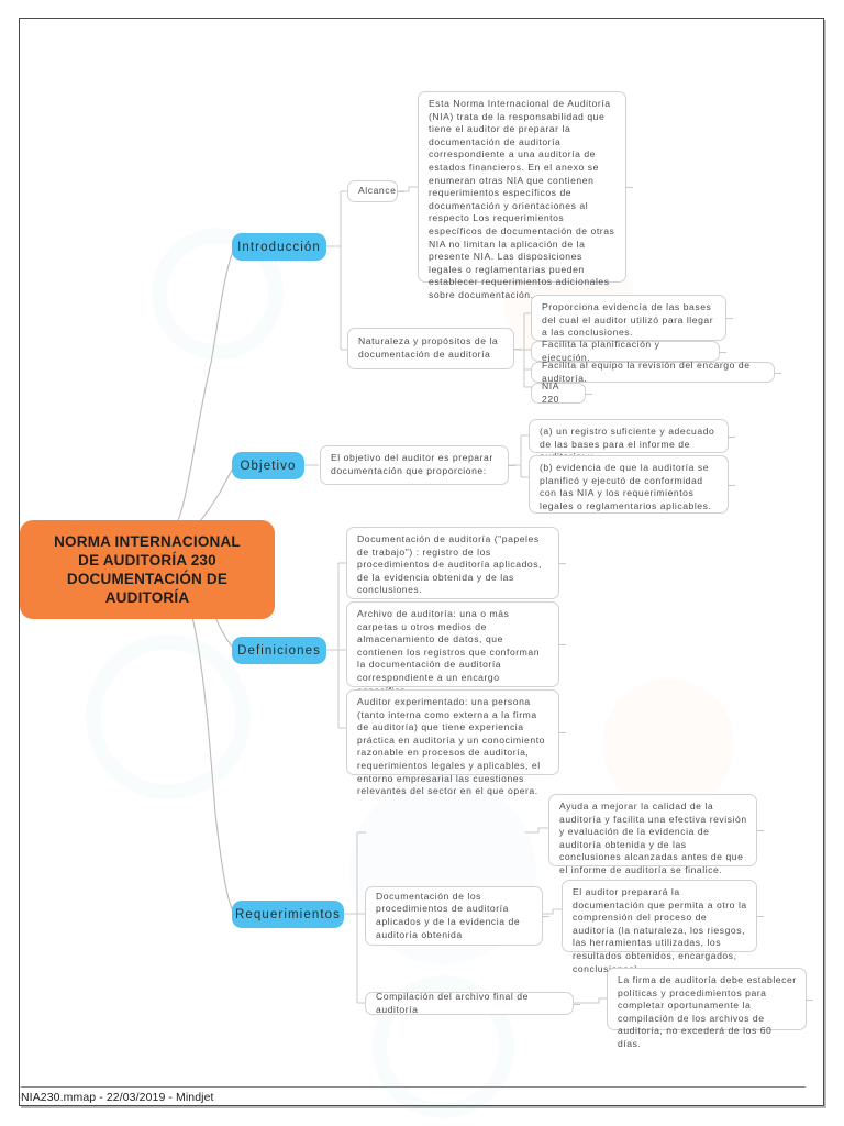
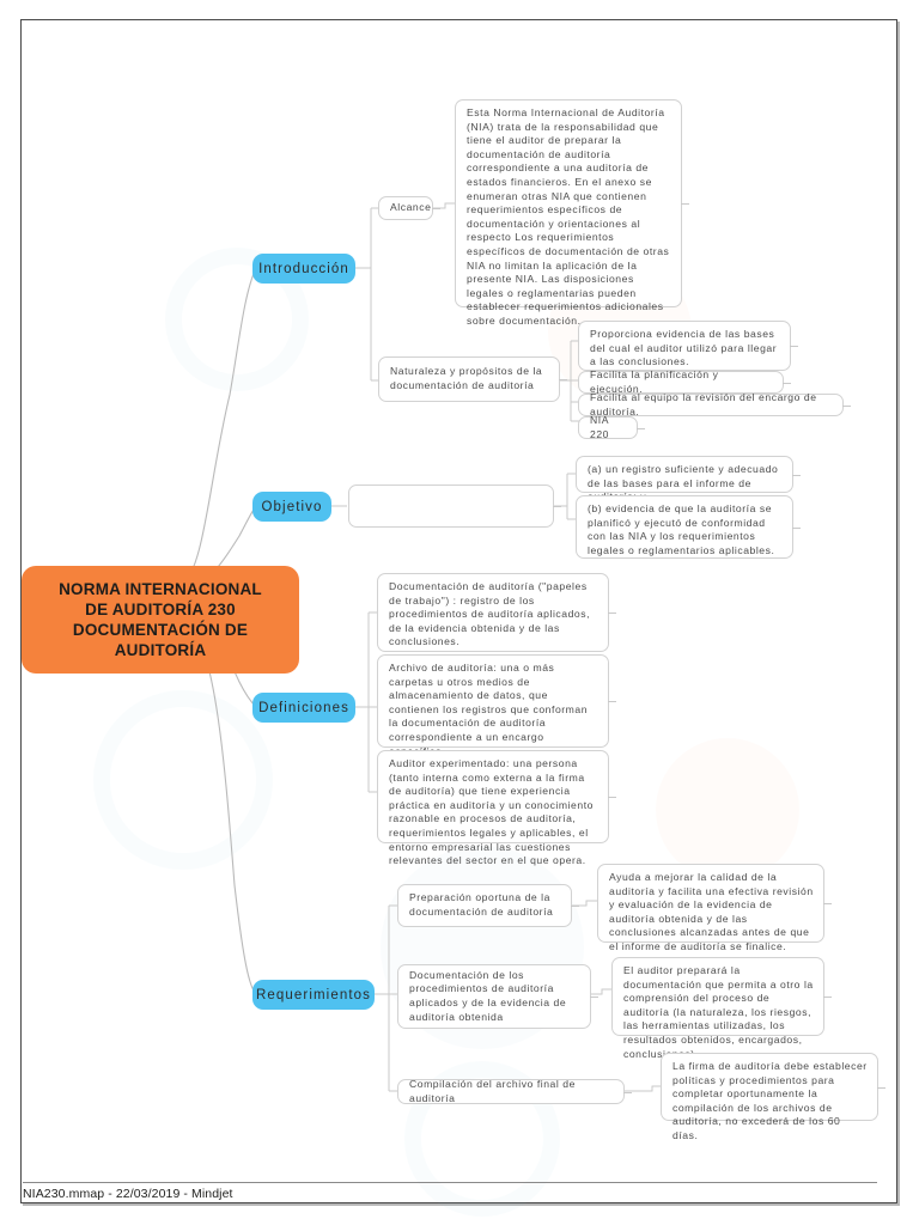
  NORMA INTERNACIONAL
  DE AUDITORÍA 230
  DOCUMENTACIÓN DE
  AUDITORÍA
  Introducción
  Alcance
  Esta Norma Internacional de Auditoría (NIA) trata de la responsabilidad que tiene el auditor de preparar la documentación de auditoría correspondiente a una auditoría de estados financieros. En el anexo se enumeran otras NIA que contienen requerimientos específicos de documentación y orientaciones al respecto Los requerimientos específicos de documentación de otras NIA no limitan la aplicación de la presente NIA. Las disposiciones legales o reglamentarias pueden establecer requerimientos adicionales sobre documentación.
  Naturaleza y propósitos de la documentación de auditoría
  Proporciona evidencia de las bases del cual el auditor utilizó para llegar a las conclusiones.
  Facilita la planificación y ejecución.
  Facilita al equipo la revisión del encargo de auditoría.
  NIA 220
  Objetivo
- El objetivo del auditor es preparar documentación que proporcione:
  (a) un registro suficiente y adecuado de las bases para el informe de
  (b) evidencia de que la auditoría se planificó y ejecutó de conformidad con las NIA y los requerimientos legales o reglamentarios aplicables.
  Definiciones
  Documentación de auditoría ("papeles de trabajo") : registro de los procedimientos de auditoría aplicados, de la evidencia obtenida y de las conclusiones.
  Archivo de auditoría: una o más carpetas u otros medios de almacenamiento de datos, que contienen los registros que conforman la documentación de auditoría correspondiente a un encargo
  Auditor experimentado: una persona (tanto interna como externa a la firma de auditoría) que tiene experiencia práctica en auditoría y un conocimiento razonable en procesos de auditoría, requerimientos legales y aplicables, el entorno empresarial las cuestiones relevantes del sector en el que opera.
  Requerimientos
+ Preparación oportuna de la documentación de auditoría
  Ayuda a mejorar la calidad de la auditoría y facilita una efectiva revisión y evaluación de la evidencia de auditoría obtenida y de las conclusiones alcanzadas antes de que el informe de auditoría se finalice.
  Documentación de los procedimientos de auditoría aplicados y de la evidencia de auditoría obtenida
  El auditor preparará la documentación que permita a otro la comprensión del proceso de auditoría (la naturaleza, los riesgos, las herramientas utilizadas, los resultados obtenidos, encargados, conclus
  Compilación del archivo final de auditoría
  La firma de auditoría debe establecer políticas y procedimientos para completar oportunamente la compilación de los archivos de auditoría, no excederá de los 60 días.
  NIA230.mmap - 22/03/2019 - Mindjet
